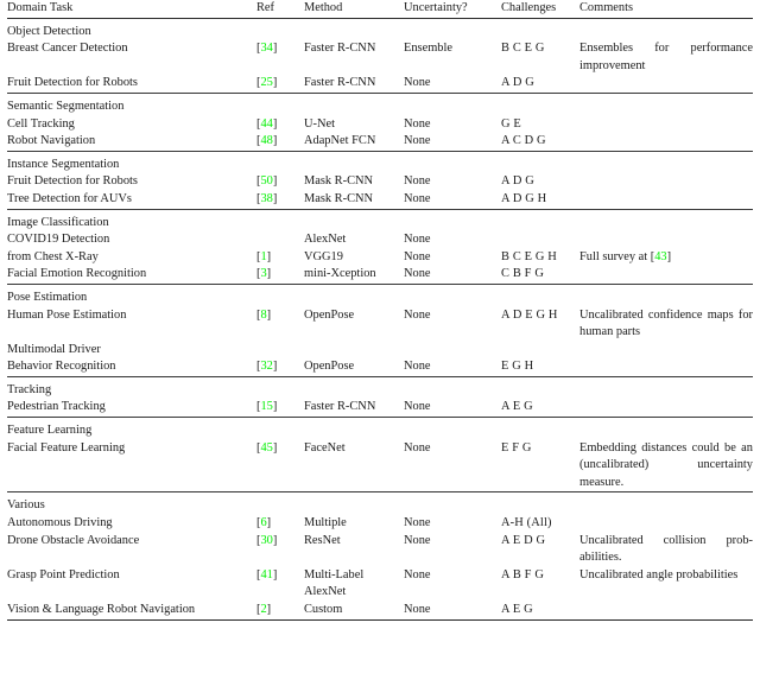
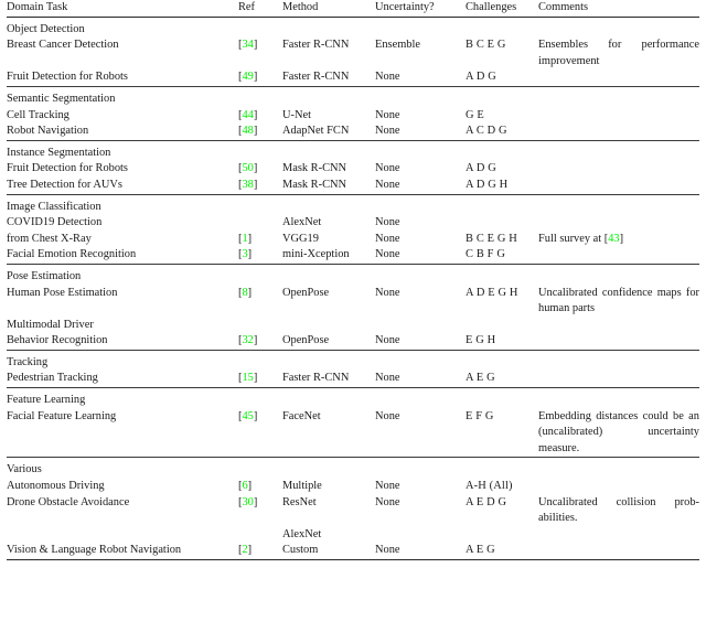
  Domain Task	Ref	Method	Uncertainty?	Challenges	Comments
  Object Detection
  Breast Cancer Detection	[34]	Faster R-CNN	Ensemble	B C E G	Ensembles for performance improvement
- Fruit Detection for Robots	[25]	Faster R-CNN	None	A D G
+ Fruit Detection for Robots	[49]	Faster R-CNN	None	A D G
  Semantic Segmentation
  Cell Tracking	[44]	U-Net	None	G E
  Robot Navigation	[48]	AdapNet FCN	None	A C D G
  Instance Segmentation
  Fruit Detection for Robots	[50]	Mask R-CNN	None	A D G
  Tree Detection for AUVs	[38]	Mask R-CNN	None	A D G H
  Image Classification
  COVID19 Detection		AlexNet	None
  from Chest X-Ray	[1]	VGG19	None	B C E G H	Full survey at [43]
  Facial Emotion Recognition	[3]	mini-Xception	None	C B F G
  Pose Estimation
  Human Pose Estimation	[8]	OpenPose	None	A D E G H	Uncalibrated confidence maps for human parts
  Multimodal Driver
  Behavior Recognition	[32]	OpenPose	None	E G H
  Tracking
  Pedestrian Tracking	[15]	Faster R-CNN	None	A E G
  Feature Learning
  Facial Feature Learning	[45]	FaceNet	None	E F G	Embedding distances could be an (uncalibrated) uncer­tainty measure.
  Various
  Autonomous Driving	[6]	Multiple	None	A-H (All)
  Drone Obstacle Avoidance	[30]	ResNet	None	A E D G	Uncalibrated collision prob­abilities.
- Grasp Point Prediction	[41]	Multi-Label	None	A B F G	Uncalibrated angle probabil­ities
  		AlexNet
  Vision & Language Robot Navigation	[2]	Custom	None	A E G
